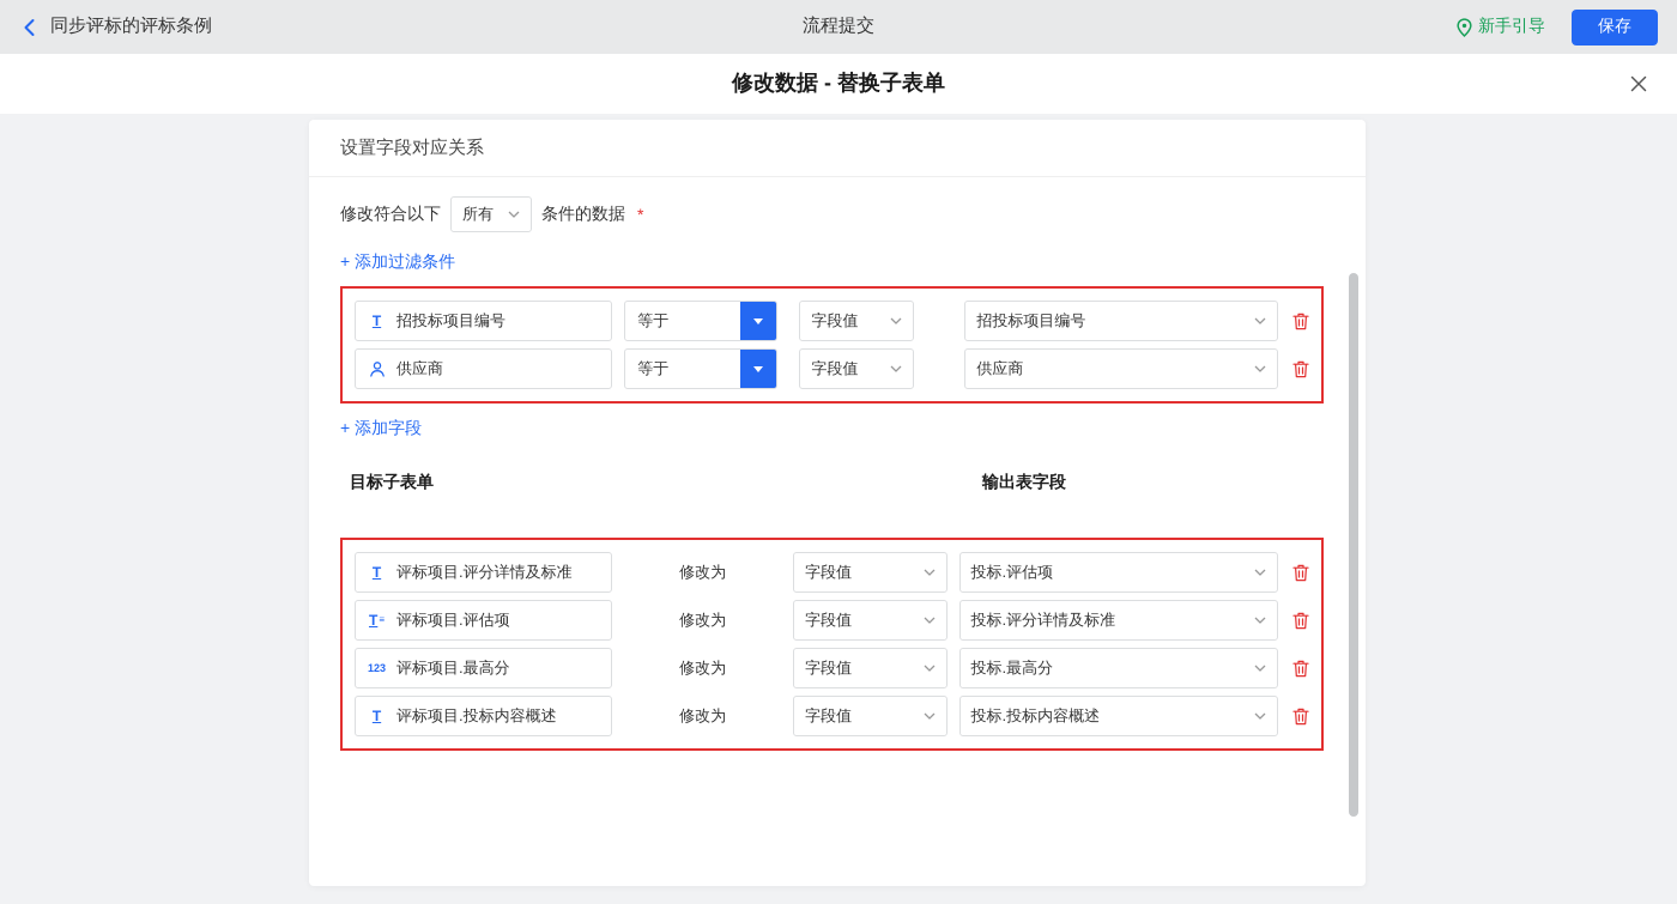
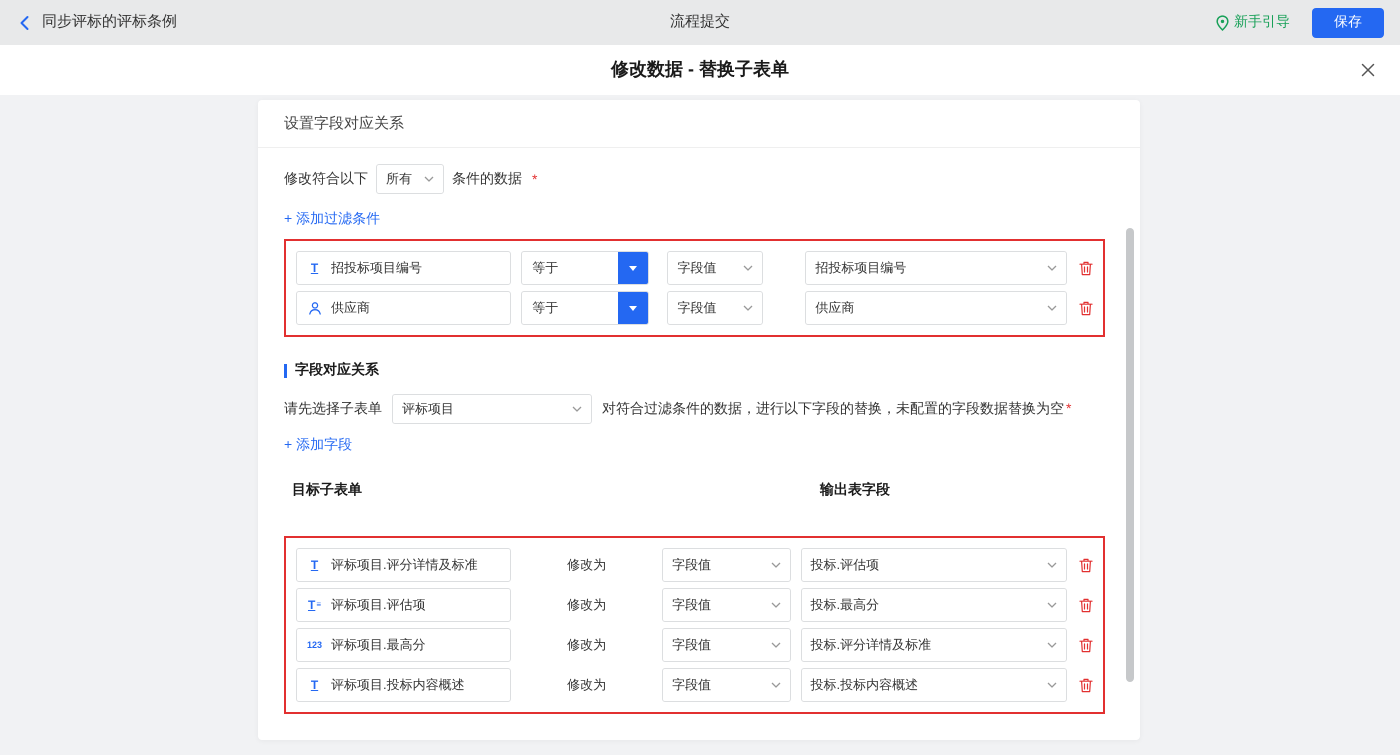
  同步评标的评标条例
  流程提交
  新手引导
  保存
  修改数据 - 替换子表单
  设置字段对应关系
  修改符合以下
  所有
  条件的数据
  *
  + 添加过滤条件
  T
  招投标项目编号
  等于
  字段值
  招投标项目编号
  供应商
  等于
  字段值
  供应商
+ 字段对应关系
+ 请先选择子表单
+ 评标项目
+ 对符合过滤条件的数据，进行以下字段的替换，未配置的字段数据替换为空 *
  + 添加字段
  目标子表单
  输出表字段
  T
  评标项目.评分详情及标准
  修改为
  字段值
  投标.评估项
  T
  ≡
  评标项目.评估项
  修改为
  字段值
- 投标.评分详情及标准
+ 投标.最高分
  123
  评标项目.最高分
  修改为
  字段值
- 投标.最高分
+ 投标.评分详情及标准
  T
  评标项目.投标内容概述
  修改为
  字段值
  投标.投标内容概述
